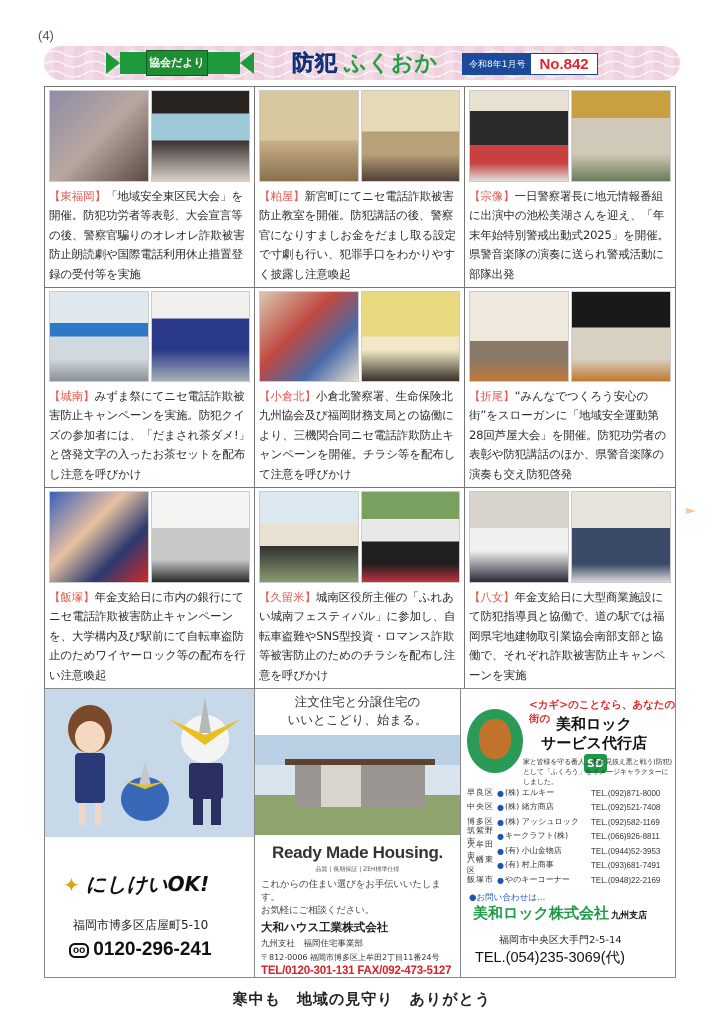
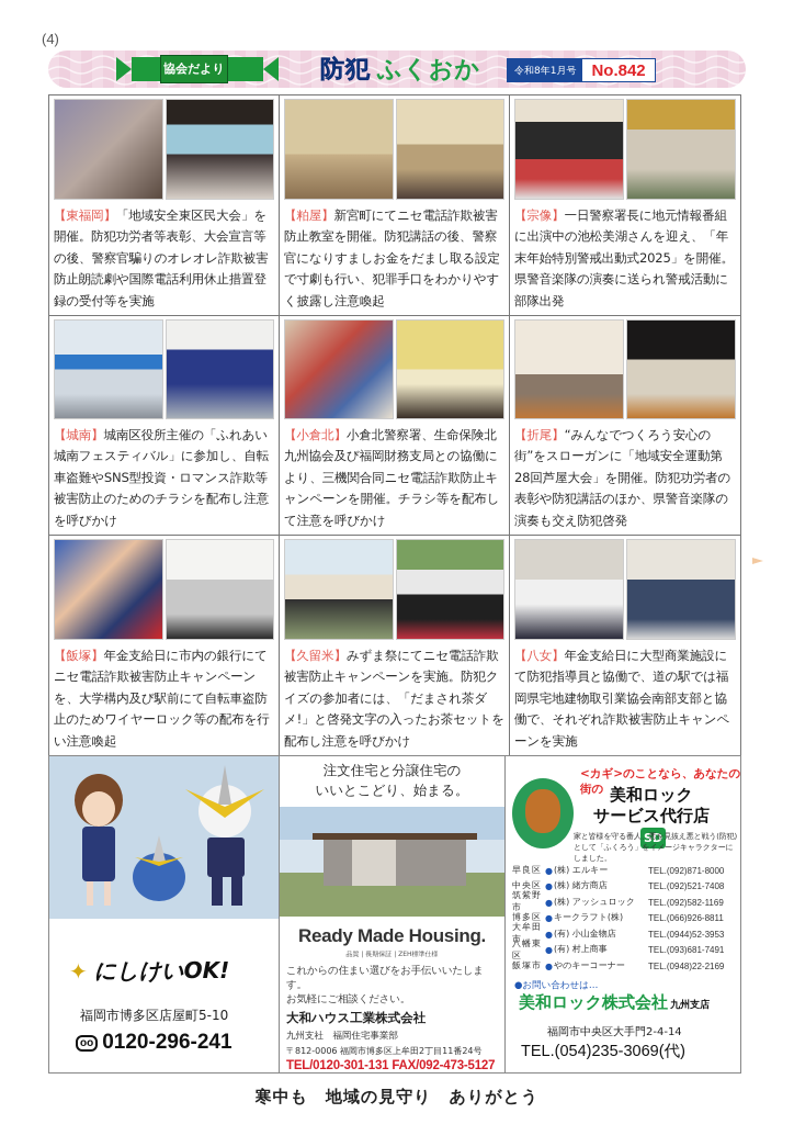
  (4)
  協会だより
  防犯 ふくおか
  令和8年1月号
  No.842
  【東福岡】「地域安全東区民大会」を開催。防犯功労者等表彰、大会宣言等の後、警察官騙りのオレオレ詐欺被害防止朗読劇や国際電話利用休止措置登録の受付等を実施
  【粕屋】新宮町にてニセ電話詐欺被害防止教室を開催。防犯講話の後、警察官になりすましお金をだまし取る設定で寸劇も行い、犯罪手口をわかりやすく披露し注意喚起
  【宗像】一日警察署長に地元情報番組に出演中の池松美湖さんを迎え、「年末年始特別警戒出動式2025」を開催。県警音楽隊の演奏に送られ警戒活動に部隊出発
- 【城南】みずま祭にてニセ電話詐欺被害防止キャンペーンを実施。防犯クイズの参加者には、「だまされ茶ダメ!」と啓発文字の入ったお茶セットを配布し注意を呼びかけ
+ 【城南】城南区役所主催の「ふれあい城南フェスティバル」に参加し、自転車盗難やSNS型投資・ロマンス詐欺等被害防止のためのチラシを配布し注意を呼びかけ
  【小倉北】小倉北警察署、生命保険北九州協会及び福岡財務支局との協働により、三機関合同ニセ電話詐欺防止キャンペーンを開催。チラシ等を配布して注意を呼びかけ
  【折尾】“みんなでつくろう安心の街”をスローガンに「地域安全運動第28回芦屋大会」を開催。防犯功労者の表彰や防犯講話のほか、県警音楽隊の演奏も交え防犯啓発
  【飯塚】年金支給日に市内の銀行にてニセ電話詐欺被害防止キャンペーンを、大学構内及び駅前にて自転車盗防止のためワイヤーロック等の配布を行い注意喚起
- 【久留米】城南区役所主催の「ふれあい城南フェスティバル」に参加し、自転車盗難やSNS型投資・ロマンス詐欺等被害防止のためのチラシを配布し注意を呼びかけ
+ 【久留米】みずま祭にてニセ電話詐欺被害防止キャンペーンを実施。防犯クイズの参加者には、「だまされ茶ダメ!」と啓発文字の入ったお茶セットを配布し注意を呼びかけ
  【八女】年金支給日に大型商業施設にて防犯指導員と協働で、道の駅では福岡県宅地建物取引業協会南部支部と協働で、それぞれ詐欺被害防止キャンペーンを実施
  ✦
  にしけいOK!
  福岡市博多区店屋町5-10
  oo
  0120-296-241
  注文住宅と分譲住宅の
  いいとこどり、始まる。
  Ready Made Housing.
  これからの住まい選びをお手伝いいたします。
  お気軽にご相談ください。
  大和ハウス工業株式会社
  九州支社 福岡住宅事業部
  〒812-0006 福岡市博多区上牟田2丁目11番24号
  TEL/0120-301-131 FAX/092-473-5127
  <カギ>のことなら、あなたの街の
  美和ロック
  サービス代行店SD
  家と皆様を守る番人、悪を見抜え悪と戦う(防犯)として「ふくろう」をイメージキャラクターにしました。
  早良区
  ●
  (株) エルキー
  TEL.(092)871-8000
  中央区
  ●
  (株) 緒方商店
  TEL.(092)521-7408
- 博多区
+ 筑紫野市
  ●
  (株) アッシュロック
  TEL.(092)582-1169
- 筑紫野市
+ 博多区
  ●
  キークラフト(株)
  TEL.(066)926-8811
  大牟田市
  ●
  (有) 小山金物店
  TEL.(0944)52-3953
  八幡東区
  ●
  (有) 村上商事
  TEL.(093)681-7491
  飯塚市
  ●
  やのキーコーナー
  TEL.(0948)22-2169
  ●お問い合わせは…
  美和ロック株式会社 九州支店
- 福岡市中央区大手門2-5-14
+ 福岡市中央区大手門2-4-14
  TEL.(054)235-3069(代)
  寒中も 地域の見守り ありがとう
